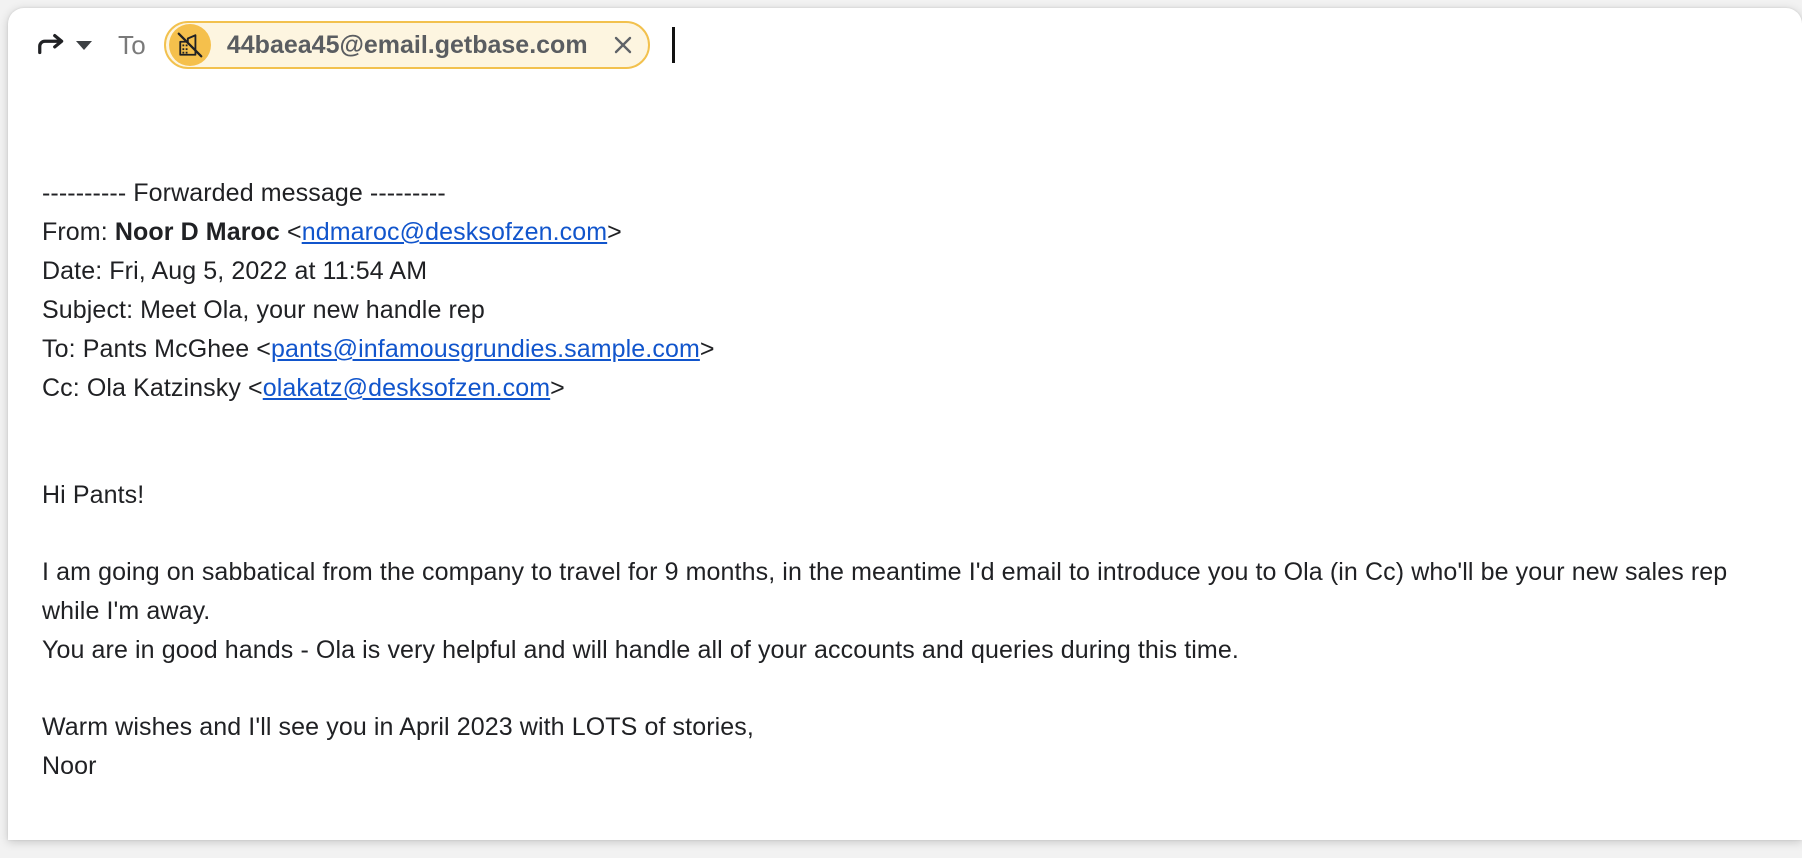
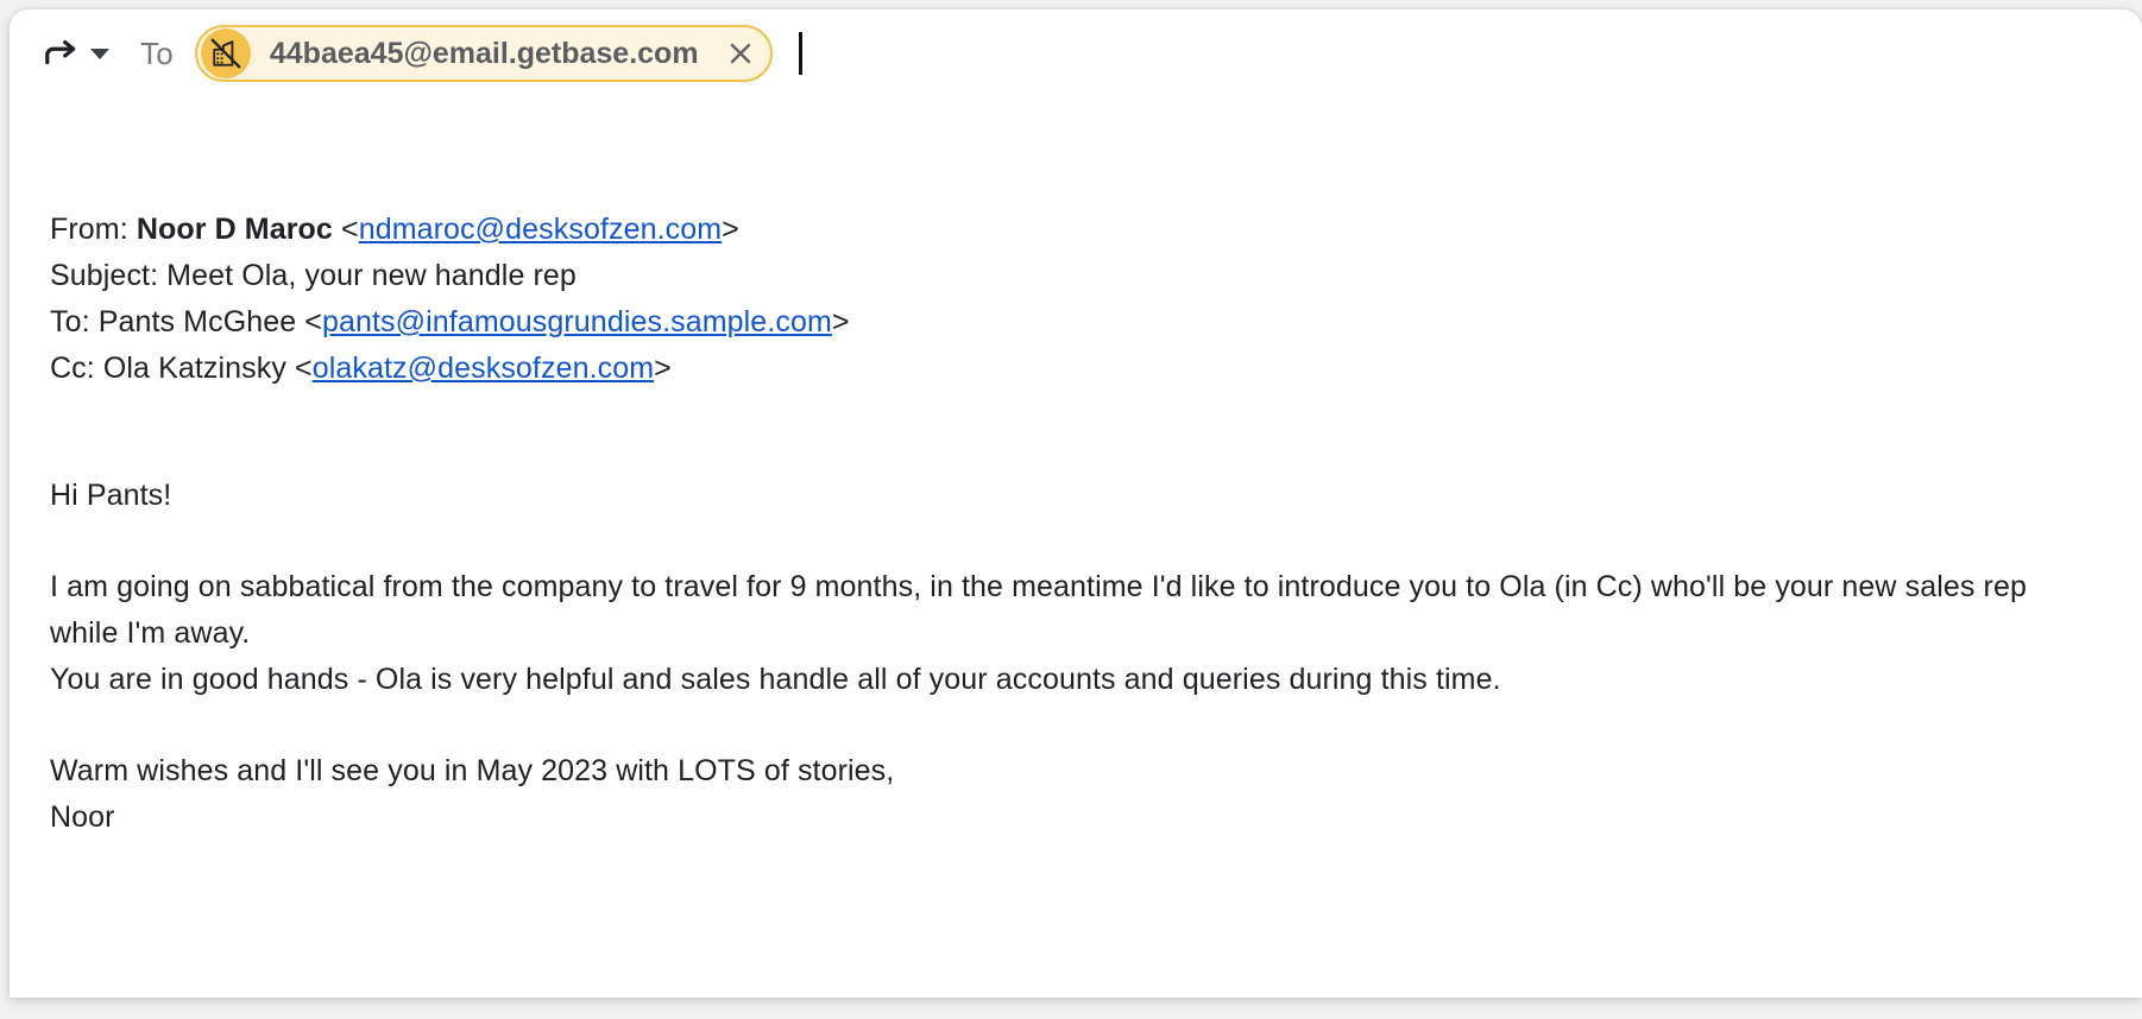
  To
  44baea45@email.getbase.com
- ---------- Forwarded message ---------
  From: Noor D Maroc <ndmaroc@desksofzen.com>
- Date: Fri, Aug 5, 2022 at 11:54 AM
  Subject: Meet Ola, your new handle rep
  To: Pants McGhee <pants@infamousgrundies.sample.com>
  Cc: Ola Katzinsky <olakatz@desksofzen.com>
  Hi Pants!
- I am going on sabbatical from the company to travel for 9 months, in the meantime I'd email to introduce you to Ola (in Cc) who'll be your new sales rep while I'm away.
+ I am going on sabbatical from the company to travel for 9 months, in the meantime I'd like to introduce you to Ola (in Cc) who'll be your new sales rep while I'm away.
- You are in good hands - Ola is very helpful and will handle all of your accounts and queries during this time.
+ You are in good hands - Ola is very helpful and sales handle all of your accounts and queries during this time.
- Warm wishes and I'll see you in April 2023 with LOTS of stories,
+ Warm wishes and I'll see you in May 2023 with LOTS of stories,
  Noor
